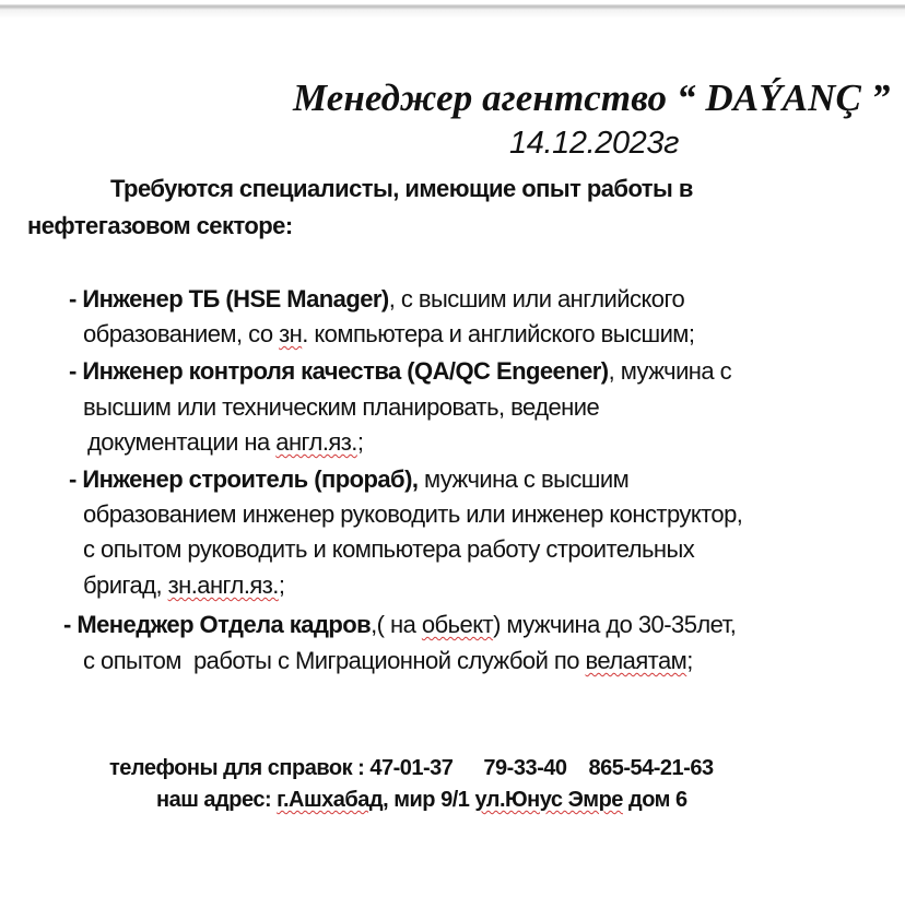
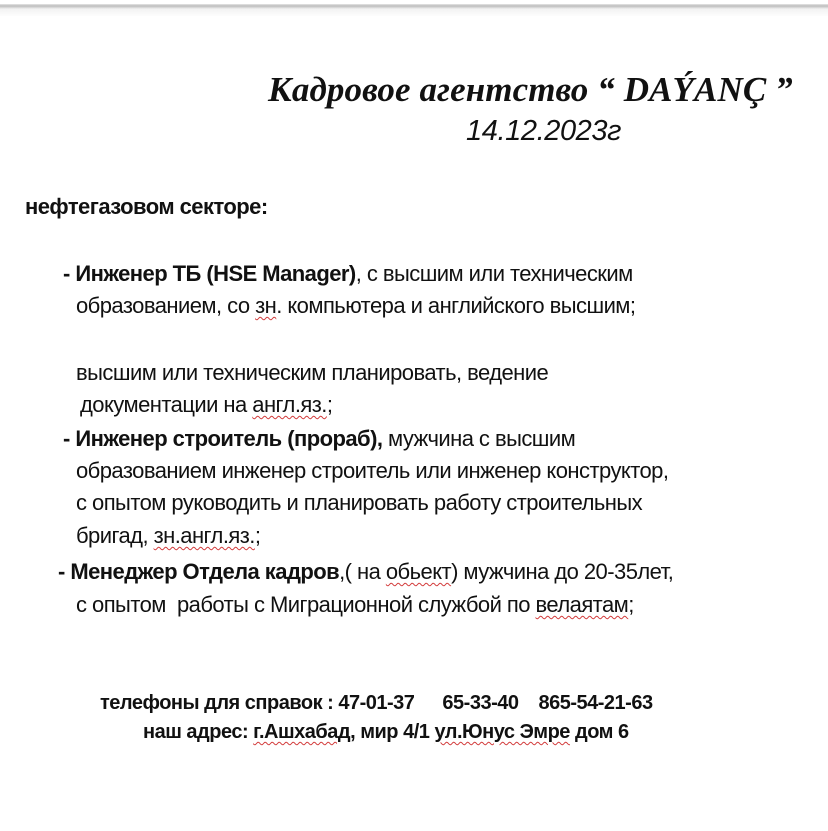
- Менеджер агентство “ DAÝANÇ ”
+ Кадровое агентство “ DAÝANÇ ”
  14.12.2023г
- Требуются специалисты, имеющие опыт работы в
  нефтегазовом секторе:
- - Инженер ТБ (HSE Manager), с высшим или английского
+ - Инженер ТБ (HSE Manager), с высшим или техническим
  образованием, со зн. компьютера и английского высшим;
- - Инженер контроля качества (QA/QC Engeener), мужчина с
  высшим или техническим планировать, ведение
  документации на англ.яз.;
  - Инженер строитель (прораб), мужчина с высшим
- образованием инженер руководить или инженер конструктор,
+ образованием инженер строитель или инженер конструктор,
- с опытом руководить и компьютера работу строительных
+ с опытом руководить и планировать работу строительных
  бригад, зн.англ.яз.;
- - Менеджер Отдела кадров,( на обьект) мужчина до 30-35лет,
+ - Менеджер Отдела кадров,( на обьект) мужчина до 20-35лет,
  с опытом работы с Миграционной службой по велаятам;
- телефоны для справок : 47-01-37 79-33-40 865-54-21-63
+ телефоны для справок : 47-01-37 65-33-40 865-54-21-63
- наш адрес: г.Ашхабад, мир 9/1 ул.Юнус Эмре дом 6
+ наш адрес: г.Ашхабад, мир 4/1 ул.Юнус Эмре дом 6
